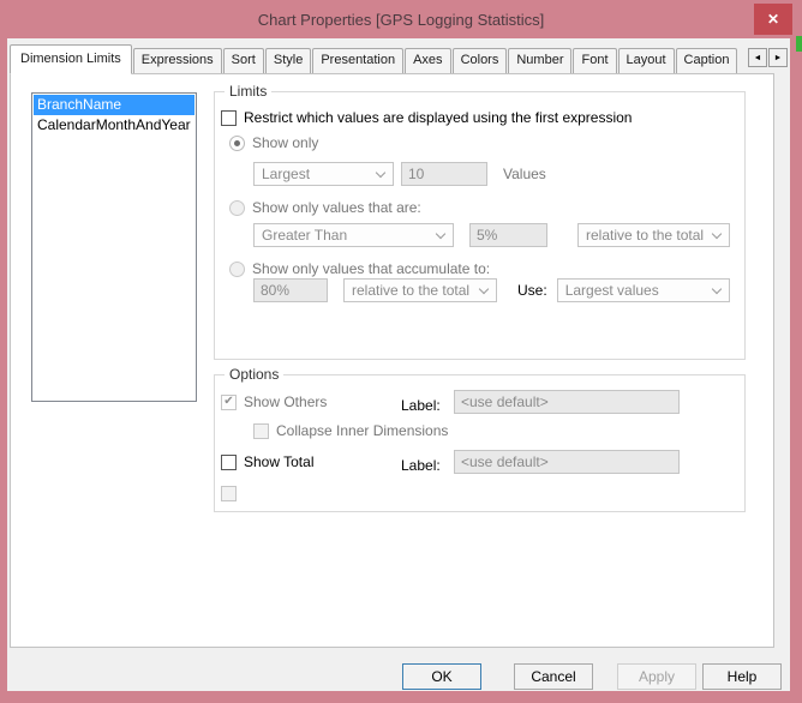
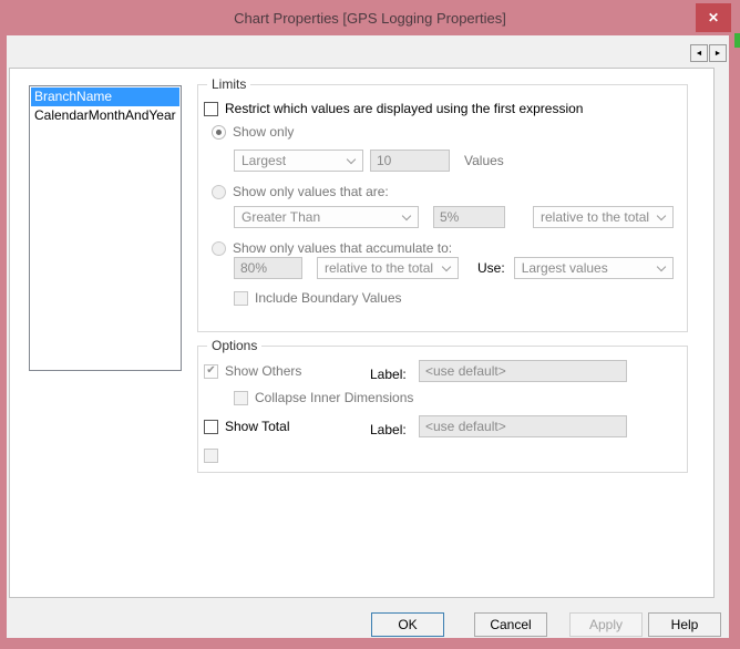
- Chart Properties [GPS Logging Statistics]
+ Chart Properties [GPS Logging Properties]
  ✕
- Dimension Limits
- Expressions
- Sort
- Style
- Presentation
- Axes
- Colors
- Number
- Font
- Layout
- Caption
  BranchName
  CalendarMonthAndYear
  Limits
  Restrict which values are displayed using the first expression
  Show only
  Largest
  10
  Values
  Show only values that are:
  Greater Than
  5%
  relative to the total
  Show only values that accumulate to:
  80%
  relative to the total
  Use:
  Largest values
+ Include Boundary Values
  Options
  ✔
  Show Others
  Label:
  <use default>
  Collapse Inner Dimensions
  Show Total
  Label:
  <use default>
  OK
  Cancel
  Apply
  Help
